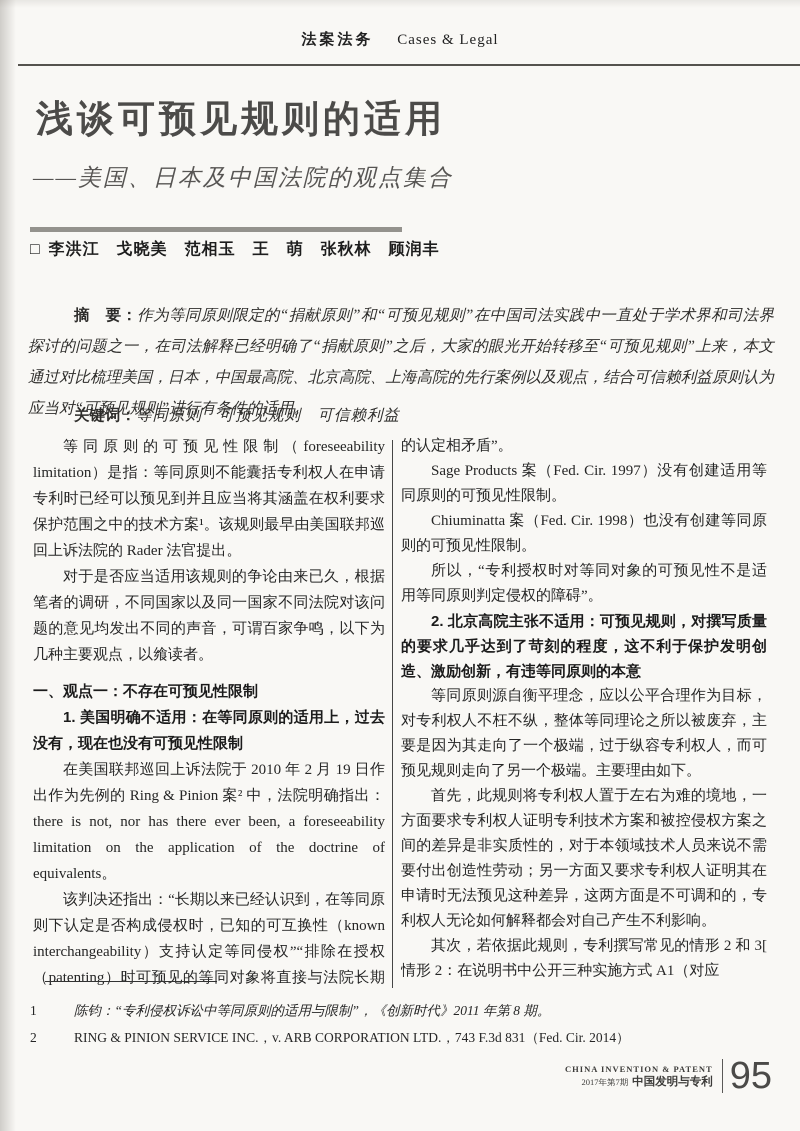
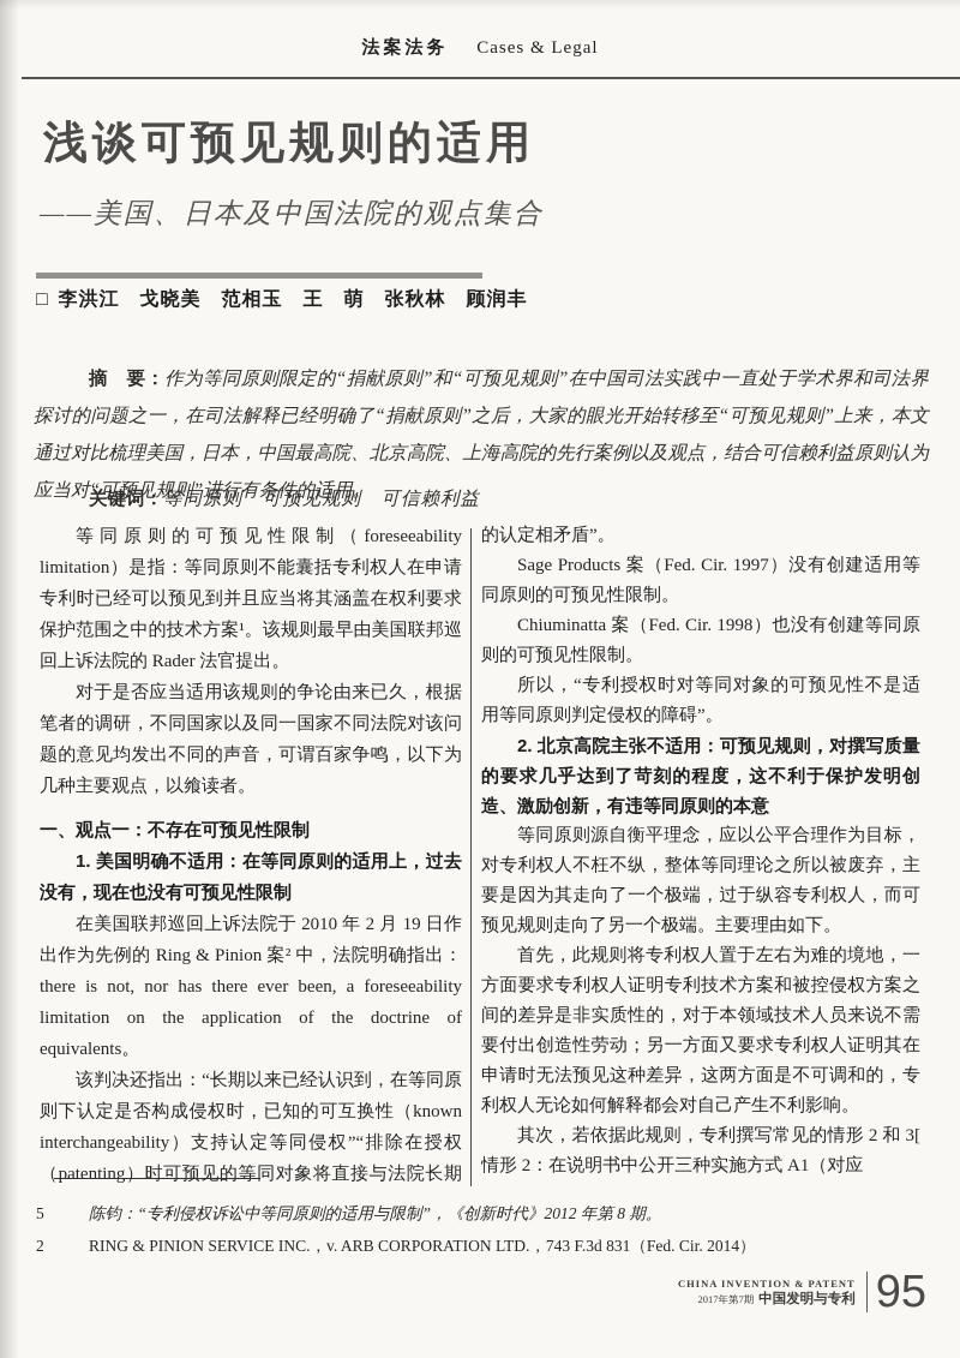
  法案法务 Cases & Legal
  浅谈可预见规则的适用
  ——美国、日本及中国法院的观点集合
  □ 李洪江 戈晓美 范相玉 王 萌 张秋林 顾润丰
  摘 要：作为等同原则限定的“捐献原则”和“可预见规则”在中国司法实践中一直处于学术界和司法界探讨的问题之一，在司法解释已经明确了“捐献原则”之后，大家的眼光开始转移至“可预见规则”上来，本文通过对比梳理美国，日本，中国最高院、北京高院、上海高院的先行案例以及观点，结合可信赖利益原则认为应当对“可预见规则”进行有条件的适用。
  关键词：等同原则 可预见规则 可信赖利益
  等同原则的可预见性限制（foreseeability limitation）是指：等同原则不能囊括专利权人在申请专利时已经可以预见到并且应当将其涵盖在权利要求保护范围之中的技术方案¹。该规则最早由美国联邦巡回上诉法院的 Rader 法官提出。
  对于是否应当适用该规则的争论由来已久，根据笔者的调研，不同国家以及同一国家不同法院对该问题的意见均发出不同的声音，可谓百家争鸣，以下为几种主要观点，以飨读者。
  一、观点一：不存在可预见性限制
  1. 美国明确不适用：在等同原则的适用上，过去没有，现在也没有可预见性限制
  在美国联邦巡回上诉法院于 2010 年 2 月 19 日作出作为先例的 Ring & Pinion 案² 中，法院明确指出：there is not, nor has there ever been, a foreseeability limitation on the application of the doctrine of equivalents。
  该判决还指出：“长期以来已经认识到，在等同原则下认定是否构成侵权时，已知的可互换性（known interchangeability）支持认定等同侵权”“排除在授权（patenting）时可预见的等同对象将直接与法院长期
  的认定相矛盾”。
  Sage Products 案（Fed. Cir. 1997）没有创建适用等同原则的可预见性限制。
  Chiuminatta 案（Fed. Cir. 1998）也没有创建等同原则的可预见性限制。
  所以，“专利授权时对等同对象的可预见性不是适用等同原则判定侵权的障碍”。
  2. 北京高院主张不适用：可预见规则，对撰写质量的要求几乎达到了苛刻的程度，这不利于保护发明创造、激励创新，有违等同原则的本意
  等同原则源自衡平理念，应以公平合理作为目标，对专利权人不枉不纵，整体等同理论之所以被废弃，主要是因为其走向了一个极端，过于纵容专利权人，而可预见规则走向了另一个极端。主要理由如下。
  首先，此规则将专利权人置于左右为难的境地，一方面要求专利权人证明专利技术方案和被控侵权方案之间的差异是非实质性的，对于本领域技术人员来说不需要付出创造性劳动；另一方面又要求专利权人证明其在申请时无法预见这种差异，这两方面是不可调和的，专利权人无论如何解释都会对自己产生不利影响。
  其次，若依据此规则，专利撰写常见的情形 2 和 3[ 情形 2：在说明书中公开三种实施方式 A1（对应
- 1
+ 5
- 陈钧：“专利侵权诉讼中等同原则的适用与限制”，《创新时代》2011 年第 8 期。
+ 陈钧：“专利侵权诉讼中等同原则的适用与限制”，《创新时代》2012 年第 8 期。
  2
  RING & PINION SERVICE INC.，v. ARB CORPORATION LTD.，743 F.3d 831（Fed. Cir. 2014）
  CHINA INVENTION & PATENT
  2017年第7期 中国发明与专利
  95
